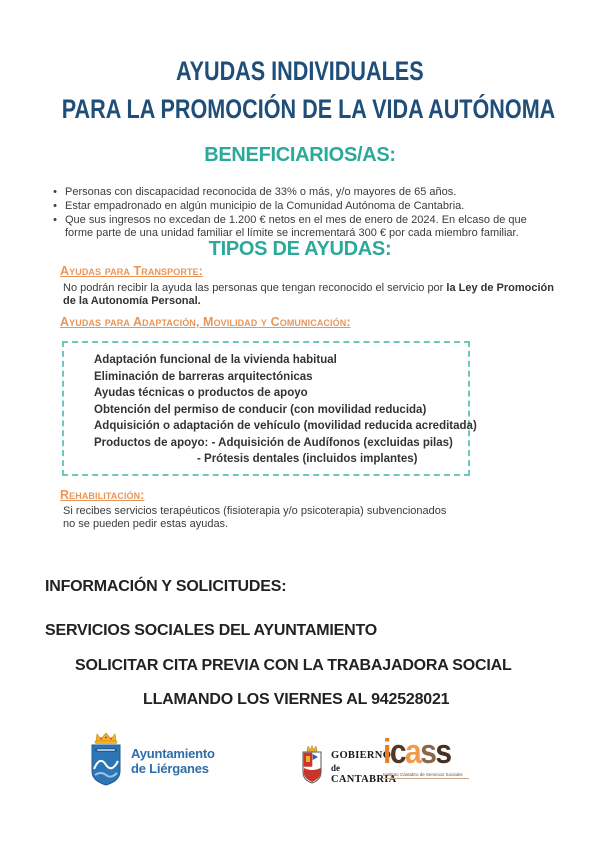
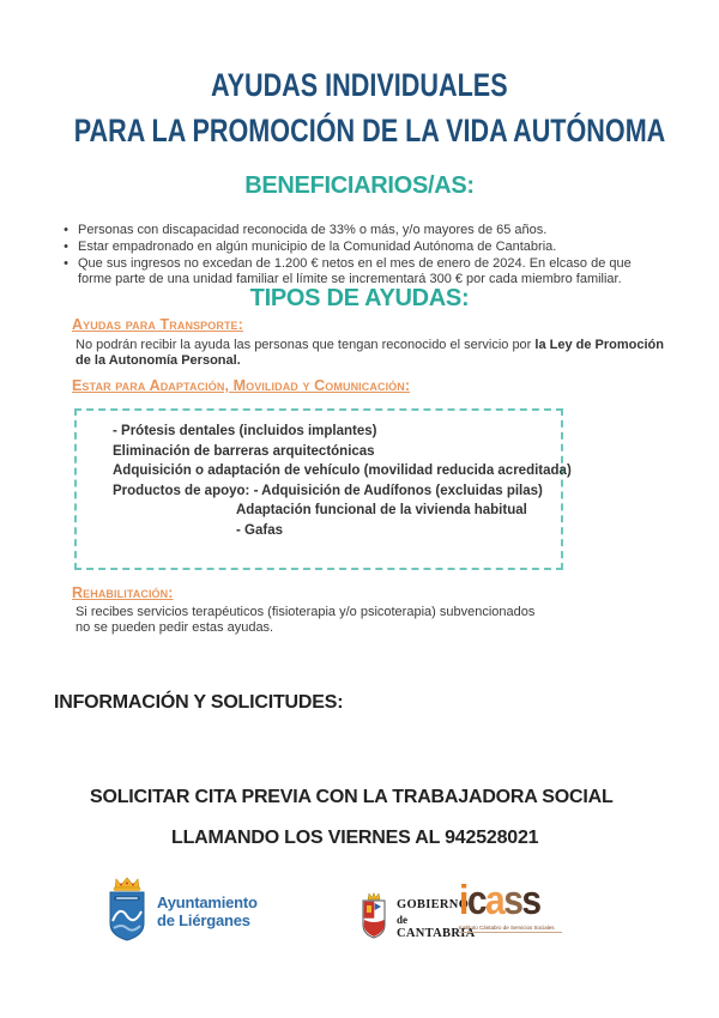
  AYUDAS INDIVIDUALES
  PARA LA PROMOCIÓN DE LA VIDA AUTÓNOMA
  BENEFICIARIOS/AS:
  •
  Personas con discapacidad reconocida de 33% o más, y/o mayores de 65 años.
  •
  Estar empadronado en algún municipio de la Comunidad Autónoma de Cantabria.
  •
  Que sus ingresos no excedan de 1.200 € netos en el mes de enero de 2024. En elcaso de que
  forme parte de una unidad familiar el límite se incrementará 300 € por cada miembro familiar.
  TIPOS DE AYUDAS:
  Ayudas para Transporte:
  No podrán recibir la ayuda las personas que tengan reconocido el servicio por la Ley de Promoción
  de la Autonomía Personal.
- Ayudas para Adaptación, Movilidad y Comunicación:
+ Estar para Adaptación, Movilidad y Comunicación:
- Adaptación funcional de la vivienda habitual
+ - Prótesis dentales (incluidos implantes)
  Eliminación de barreras arquitectónicas
- Ayudas técnicas o productos de apoyo
- Obtención del permiso de conducir (con movilidad reducida)
  Adquisición o adaptación de vehículo (movilidad reducida acreditada)
  Productos de apoyo: - Adquisición de Audífonos (excluidas pilas)
- - Prótesis dentales (incluidos implantes)
+ Adaptación funcional de la vivienda habitual
+ - Gafas
  Rehabilitación:
  Si recibes servicios terapéuticos (fisioterapia y/o psicoterapia) subvencionados
  no se pueden pedir estas ayudas.
  INFORMACIÓN Y SOLICITUDES:
- SERVICIOS SOCIALES DEL AYUNTAMIENTO
  SOLICITAR CITA PREVIA CON LA TRABAJADORA SOCIAL
  LLAMANDO LOS VIERNES AL 942528021
  Ayuntamiento
  de Liérganes
  GOBIERNO
  de
  CANTABRIA
  icass
